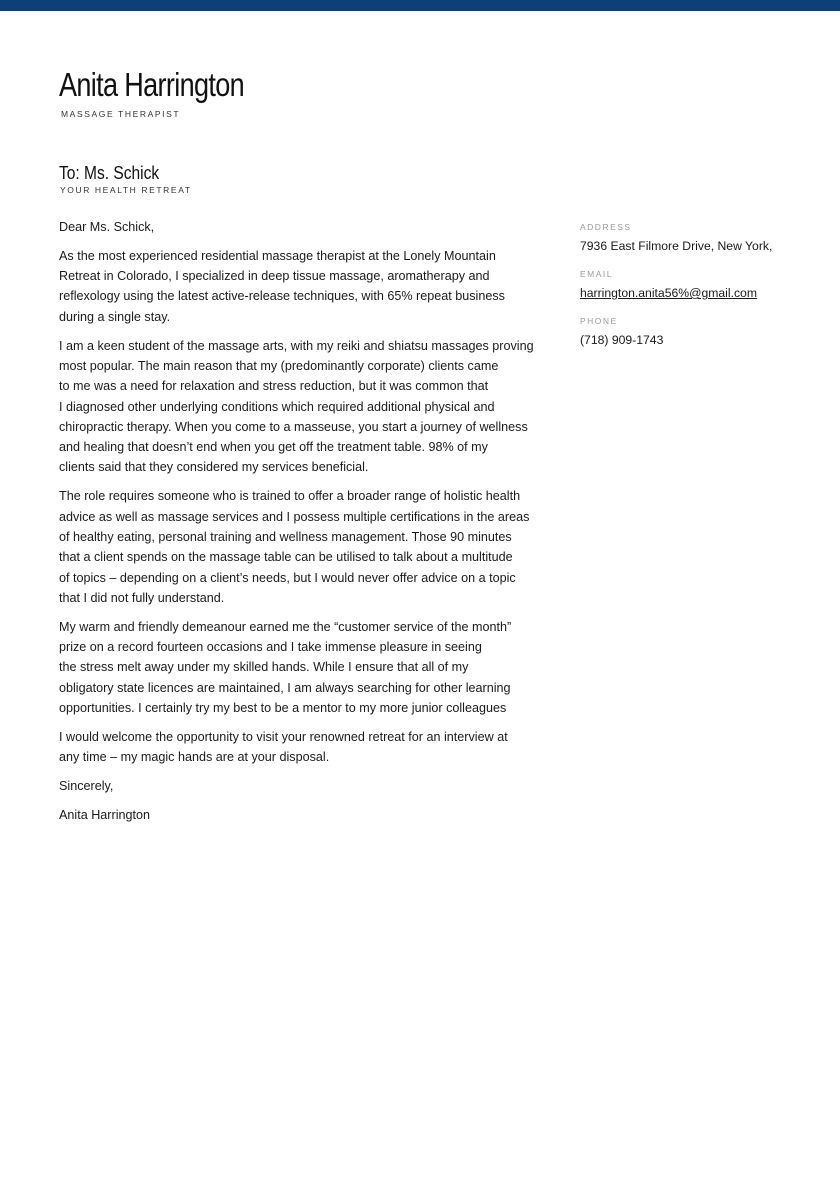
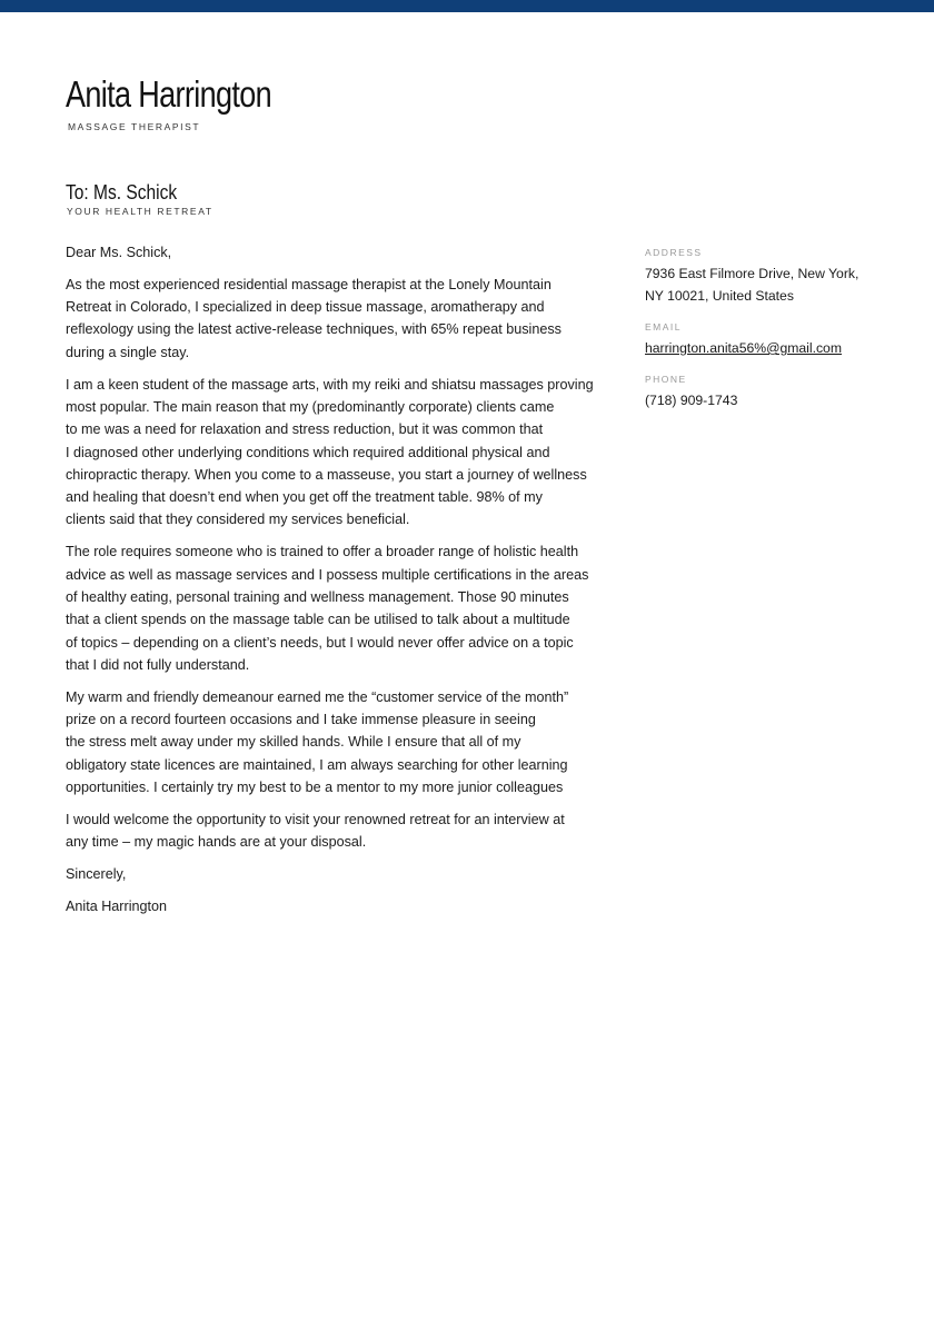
  Anita Harrington
  MASSAGE THERAPIST
  To: Ms. Schick
  YOUR HEALTH RETREAT
  Dear Ms. Schick,
  As the most experienced residential massage therapist at the Lonely Mountain
  Retreat in Colorado, I specialized in deep tissue massage, aromatherapy and
  reflexology using the latest active-release techniques, with 65% repeat business
  during a single stay.
  I am a keen student of the massage arts, with my reiki and shiatsu massages proving
  most popular. The main reason that my (predominantly corporate) clients came
  to me was a need for relaxation and stress reduction, but it was common that
  I diagnosed other underlying conditions which required additional physical and
  chiropractic therapy. When you come to a masseuse, you start a journey of wellness
  and healing that doesn’t end when you get off the treatment table. 98% of my
  clients said that they considered my services beneficial.
  The role requires someone who is trained to offer a broader range of holistic health
  advice as well as massage services and I possess multiple certifications in the areas
  of healthy eating, personal training and wellness management. Those 90 minutes
  that a client spends on the massage table can be utilised to talk about a multitude
  of topics – depending on a client’s needs, but I would never offer advice on a topic
  that I did not fully understand.
  My warm and friendly demeanour earned me the “customer service of the month”
  prize on a record fourteen occasions and I take immense pleasure in seeing
  the stress melt away under my skilled hands. While I ensure that all of my
  obligatory state licences are maintained, I am always searching for other learning
  opportunities. I certainly try my best to be a mentor to my more junior colleagues
  I would welcome the opportunity to visit your renowned retreat for an interview at
  any time – my magic hands are at your disposal.
  Sincerely,
  Anita Harrington
  ADDRESS
  7936 East Filmore Drive, New York,
+ NY 10021, United States
  EMAIL
  harrington.anita56%@gmail.com
  PHONE
  (718) 909-1743
